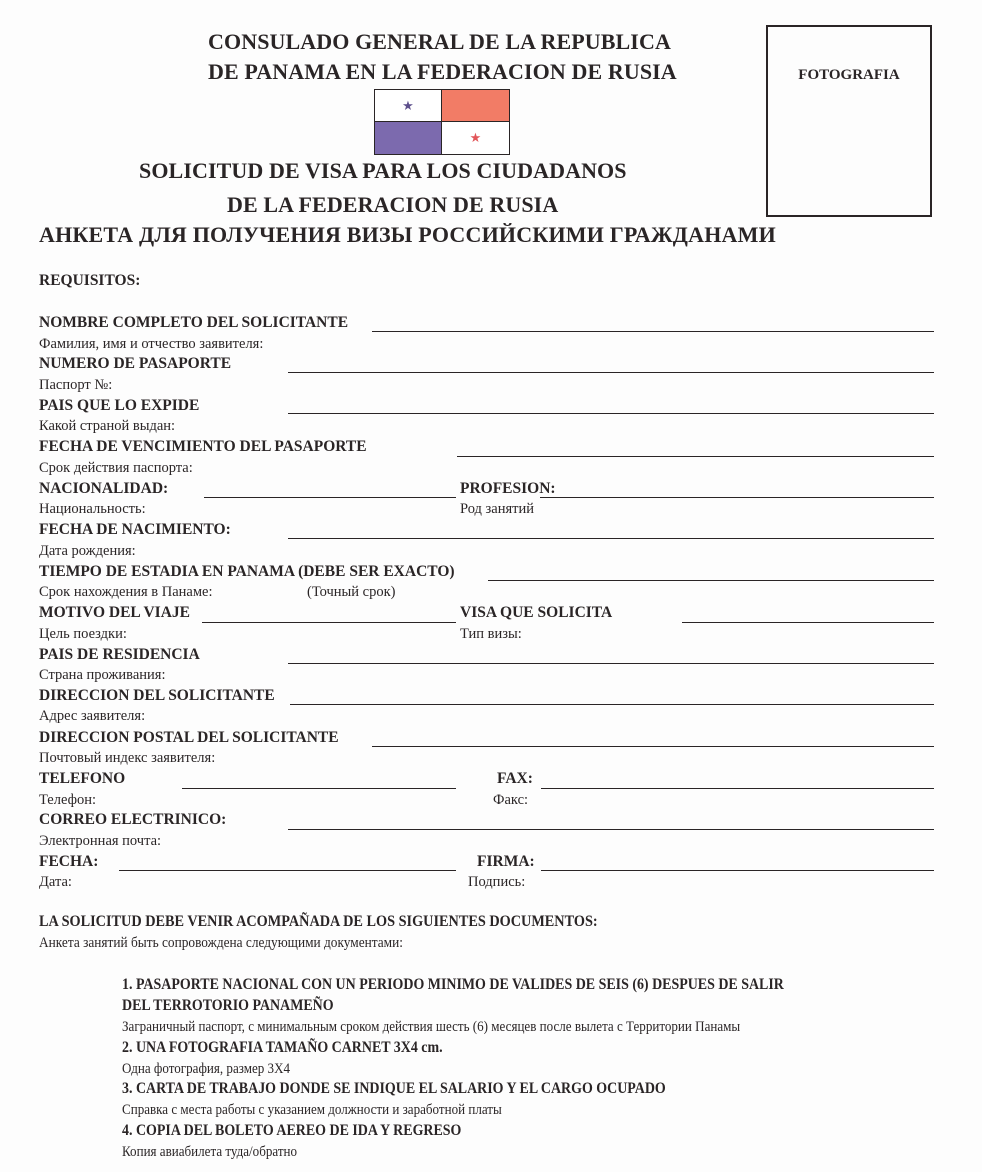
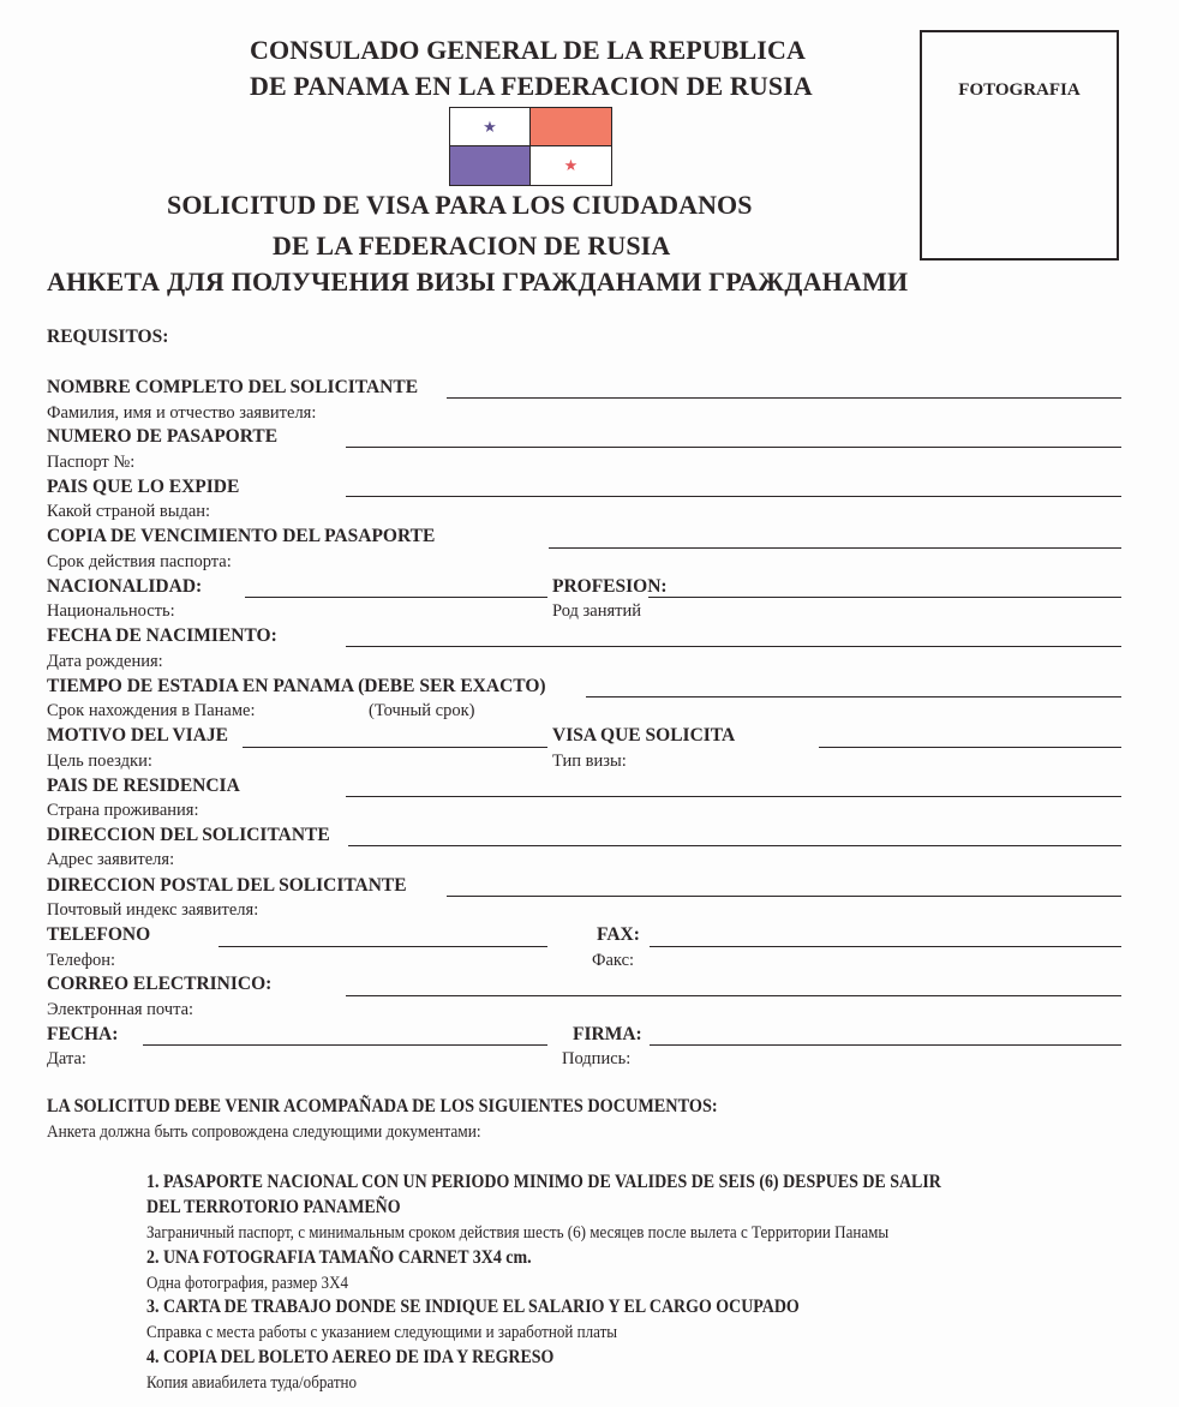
  CONSULADO GENERAL DE LA REPUBLICA
  DE PANAMA EN LA FEDERACION DE RUSIA
  ★
  ★
  SOLICITUD DE VISA PARA LOS CIUDADANOS
  DE LA FEDERACION DE RUSIA
- АНКЕТА ДЛЯ ПОЛУЧЕНИЯ ВИЗЫ РОССИЙСКИМИ ГРАЖДАНАМИ
+ АНКЕТА ДЛЯ ПОЛУЧЕНИЯ ВИЗЫ ГРАЖДАНАМИ ГРАЖДАНАМИ
  FOTOGRAFIA
  REQUISITOS:
  NOMBRE COMPLETO DEL SOLICITANTE
  Фамилия, имя и отчество заявителя:
  NUMERO DE PASAPORTE
  Паспорт №:
  PAIS QUE LO EXPIDE
  Какой страной выдан:
- FECHA DE VENCIMIENTO DEL PASAPORTE
+ COPIA DE VENCIMIENTO DEL PASAPORTE
  Срок действия паспорта:
  NACIONALIDAD:
  Национальность:
  PROFESION:
  Род занятий
  FECHA DE NACIMIENTO:
  Дата рождения:
  TIEMPO DE ESTADIA EN PANAMA (DEBE SER EXACTO)
  Срок нахождения в Панаме:
  (Точный срок)
  MOTIVO DEL VIAJE
  Цель поездки:
  VISA QUE SOLICITA
  Тип визы:
  PAIS DE RESIDENCIA
  Страна проживания:
  DIRECCION DEL SOLICITANTE
  Адрес заявителя:
  DIRECCION POSTAL DEL SOLICITANTE
  Почтовый индекс заявителя:
  TELEFONO
  Телефон:
  FAX:
  Факс:
  CORREO ELECTRINICO:
  Электронная почта:
  FECHA:
  Дата:
  FIRMA:
  Подпись:
  LA SOLICITUD DEBE VENIR ACOMPAÑADA DE LOS SIGUIENTES DOCUMENTOS:
- Анкета занятий быть сопровождена следующими документами:
+ Анкета должна быть сопровождена следующими документами:
  1. PASAPORTE NACIONAL CON UN PERIODO MINIMO DE VALIDES DE SEIS (6) DESPUES DE SALIR
  DEL TERROTORIO PANAMEÑO
  Заграничный паспорт, с минимальным сроком действия шесть (6) месяцев после вылета с Территории Панамы
  2. UNA FOTOGRAFIA TAMAÑO CARNET 3X4 cm.
  Одна фотография, размер 3X4
  3. CARTA DE TRABAJO DONDE SE INDIQUE EL SALARIO Y EL CARGO OCUPADO
- Справка с места работы с указанием должности и заработной платы
+ Справка с места работы с указанием следующими и заработной платы
  4. COPIA DEL BOLETO AEREO DE IDA Y REGRESO
  Копия авиабилета туда/обратно
